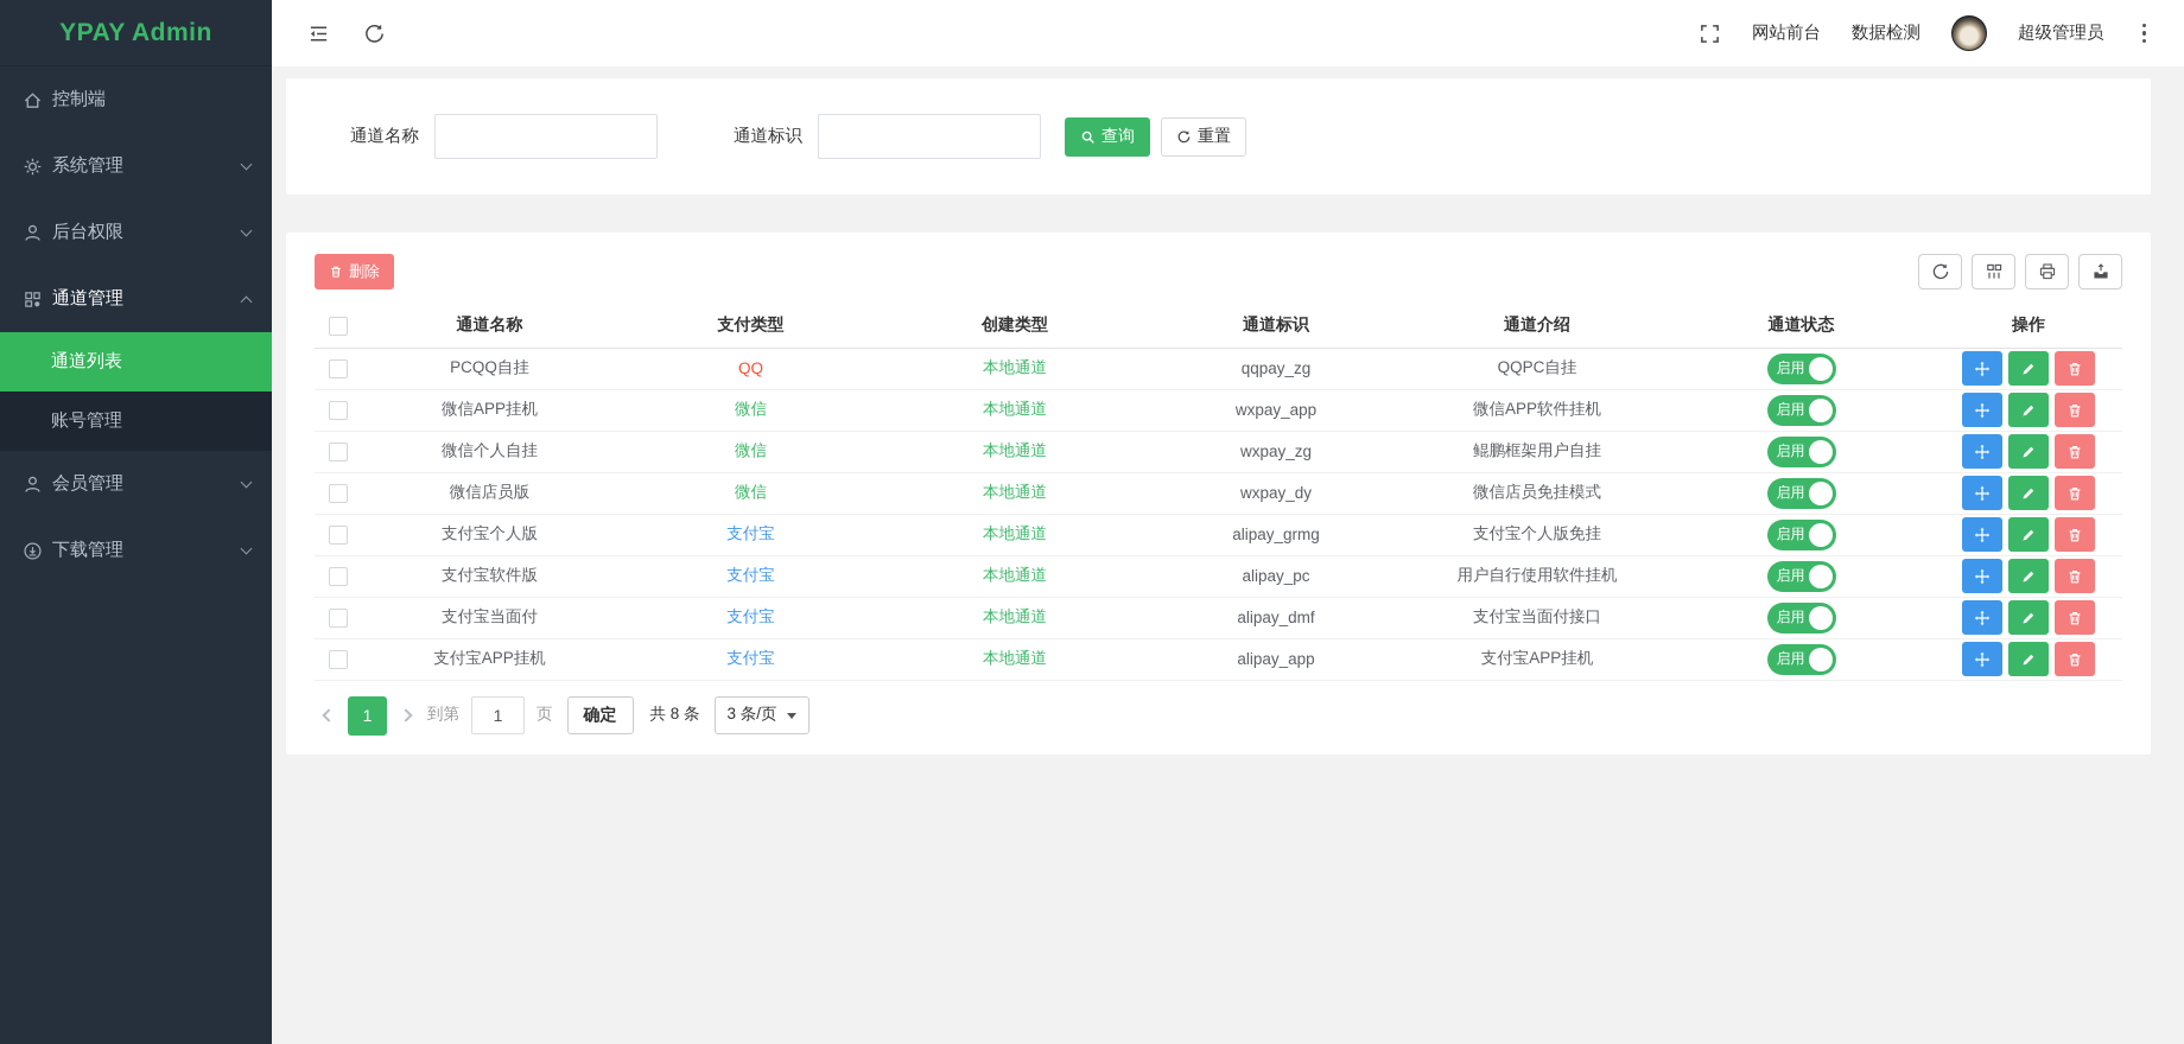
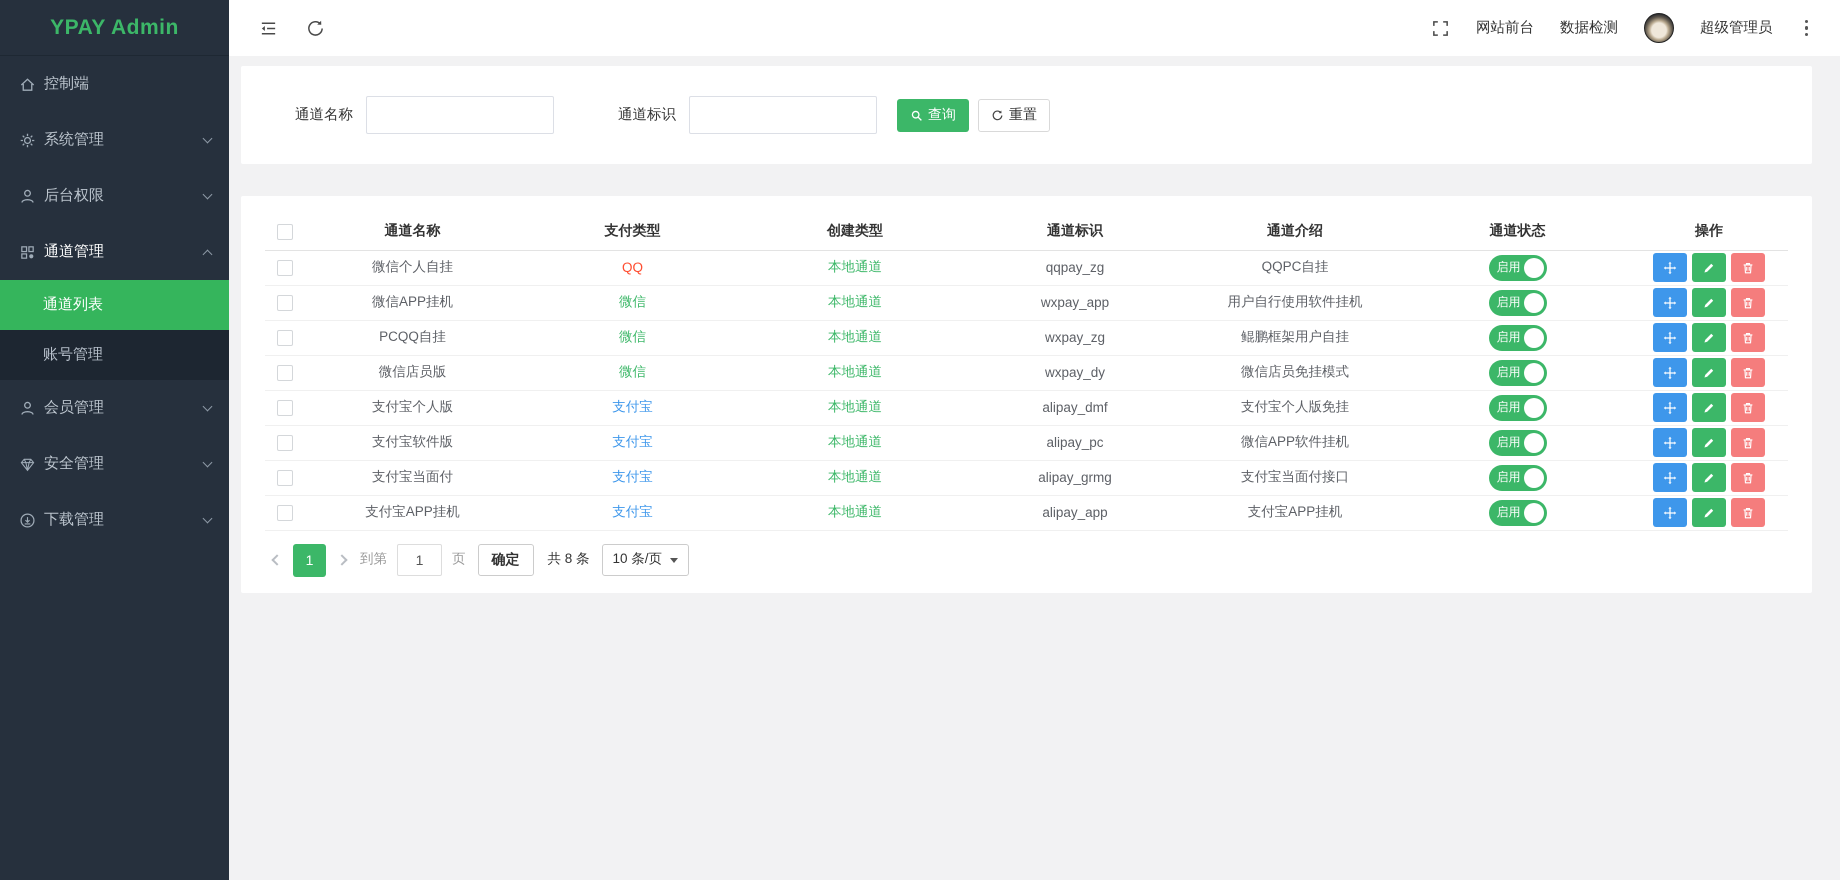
  YPAY Admin
  控制端
  系统管理
  后台权限
  通道管理
  通道列表
  账号管理
  会员管理
+ 安全管理
  下载管理
  网站前台
  数据检测
  超级管理员
  通道名称
  通道标识
  查询
  重置
- 删除
  	通道名称	支付类型	创建类型	通道标识	通道介绍	通道状态	操作
- 	PCQQ自挂	QQ	本地通道	qqpay_zg	QQPC自挂	启用
+ 	微信个人自挂	QQ	本地通道	qqpay_zg	QQPC自挂	启用
- 	微信APP挂机	微信	本地通道	wxpay_app	微信APP软件挂机	启用
+ 	微信APP挂机	微信	本地通道	wxpay_app	用户自行使用软件挂机	启用
- 	微信个人自挂	微信	本地通道	wxpay_zg	鲲鹏框架用户自挂	启用
+ 	PCQQ自挂	微信	本地通道	wxpay_zg	鲲鹏框架用户自挂	启用
  	微信店员版	微信	本地通道	wxpay_dy	微信店员免挂模式	启用
- 	支付宝个人版	支付宝	本地通道	alipay_grmg	支付宝个人版免挂	启用
+ 	支付宝个人版	支付宝	本地通道	alipay_dmf	支付宝个人版免挂	启用
- 	支付宝软件版	支付宝	本地通道	alipay_pc	用户自行使用软件挂机	启用
+ 	支付宝软件版	支付宝	本地通道	alipay_pc	微信APP软件挂机	启用
- 	支付宝当面付	支付宝	本地通道	alipay_dmf	支付宝当面付接口	启用
+ 	支付宝当面付	支付宝	本地通道	alipay_grmg	支付宝当面付接口	启用
  	支付宝APP挂机	支付宝	本地通道	alipay_app	支付宝APP挂机	启用
  1
  到第
  1
  页
  确定
  共 8 条
- 3 条/页
+ 10 条/页
